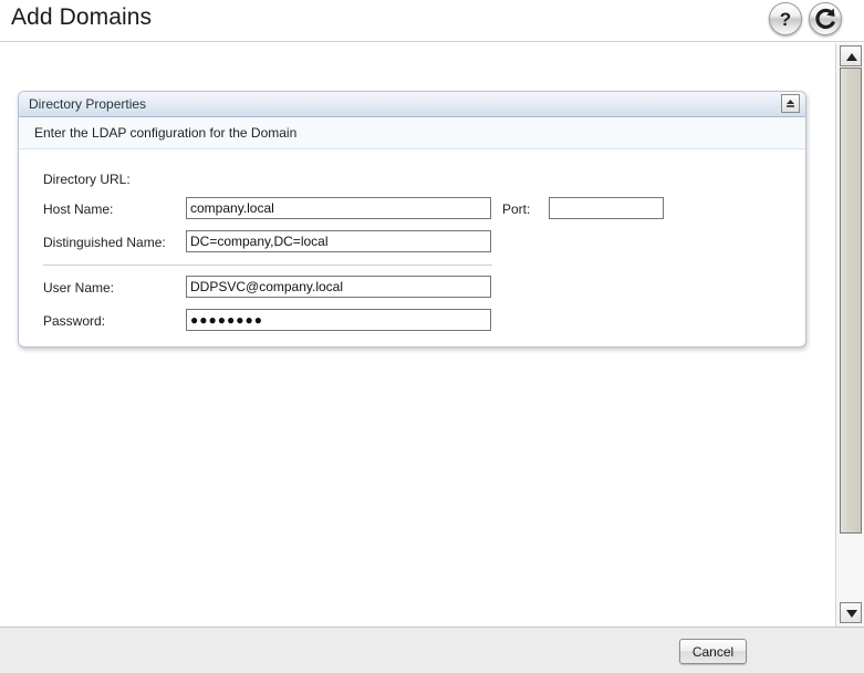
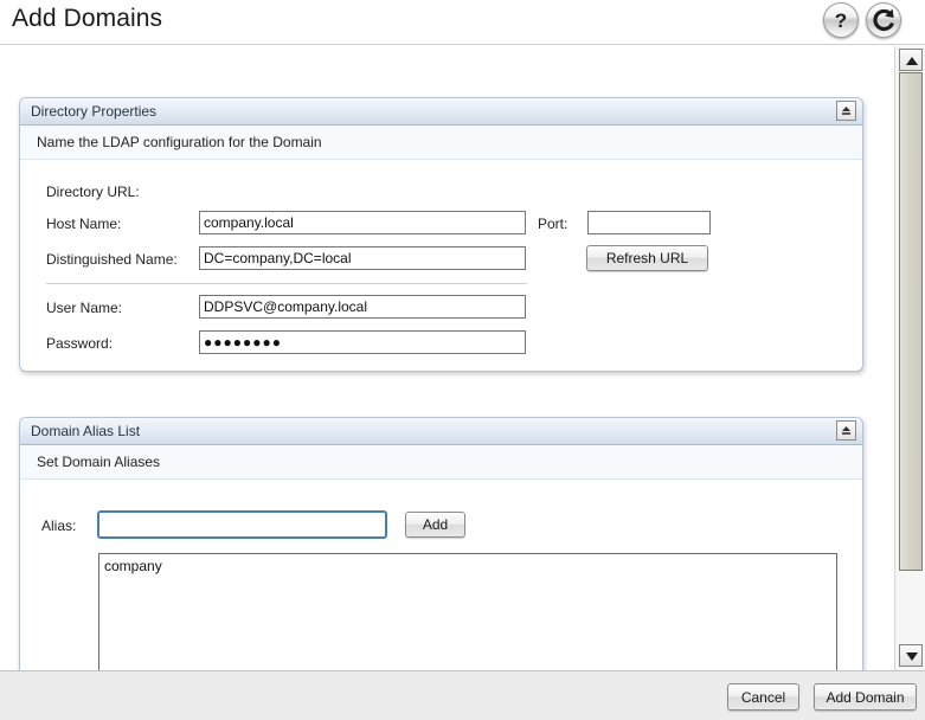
  Add Domains
  ?
  Directory Properties
- Enter the LDAP configuration for the Domain
+ Name the LDAP configuration for the Domain
  Directory URL:
  Host Name:
  company.local
  Port:
  Distinguished Name:
  DC=company,DC=local
+ Refresh URL
  User Name:
  DDPSVC@company.local
  Password:
  ●●●●●●●●
+ Domain Alias List
+ Set Domain Aliases
+ Alias:
+ Add
+ company
  Cancel
+ Add Domain
